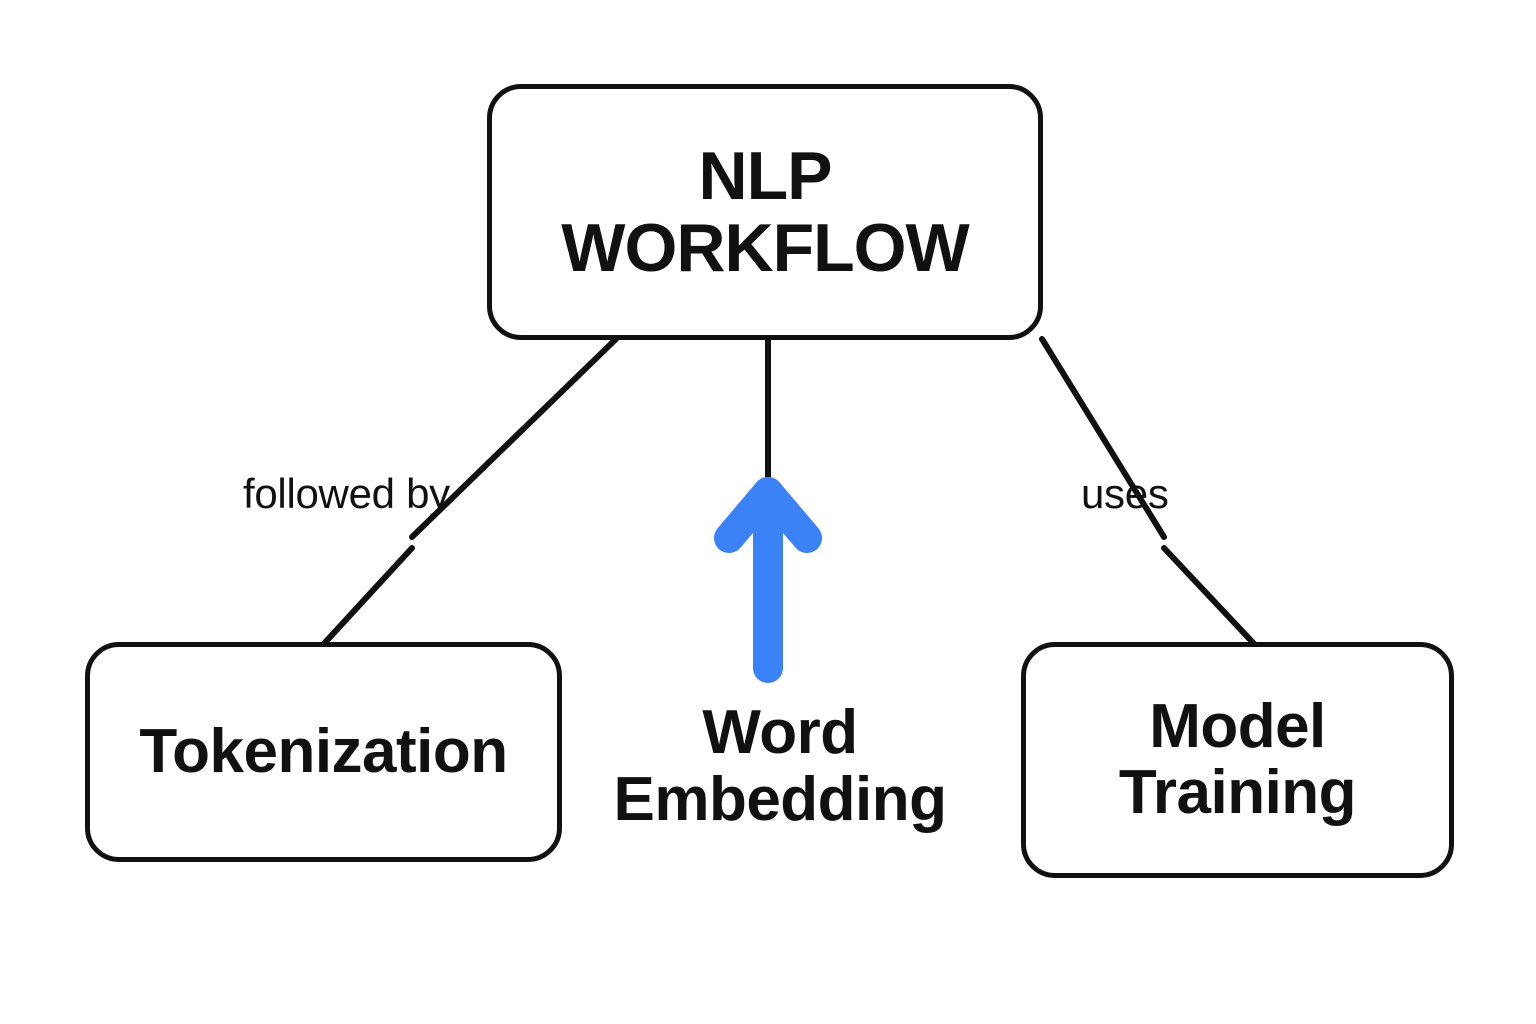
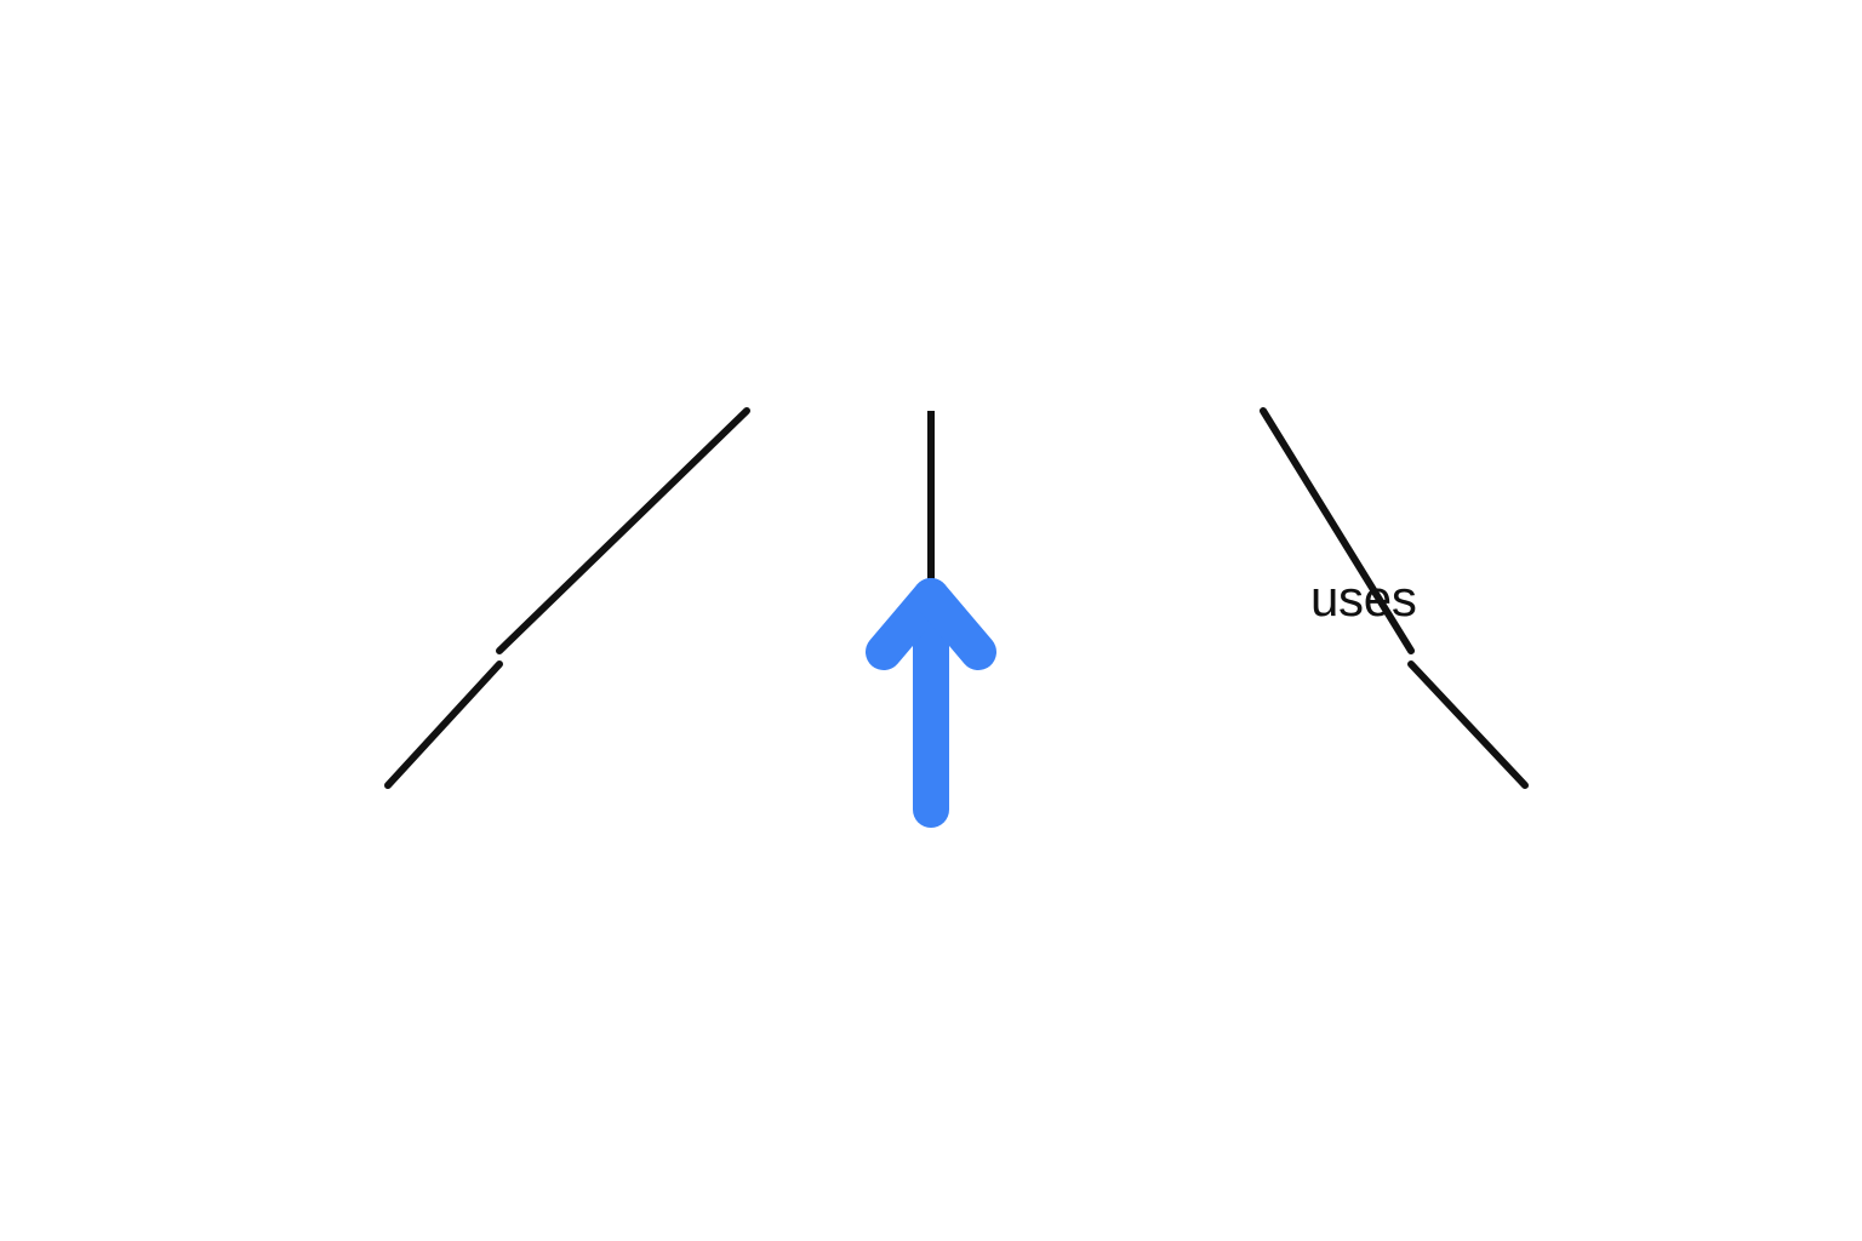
- NLP
- WORKFLOW
- Tokenization
- Word
- Embedding
- Model
- Training
- followed by
  uses
